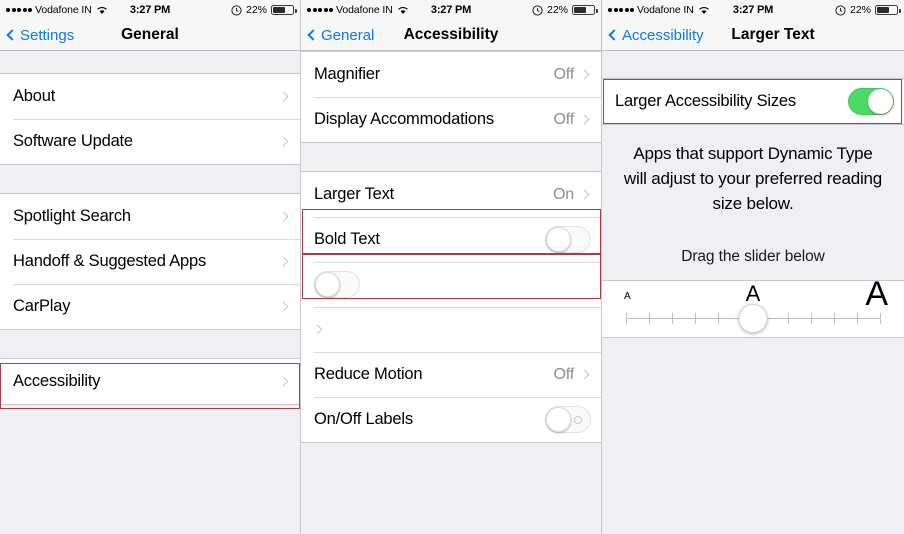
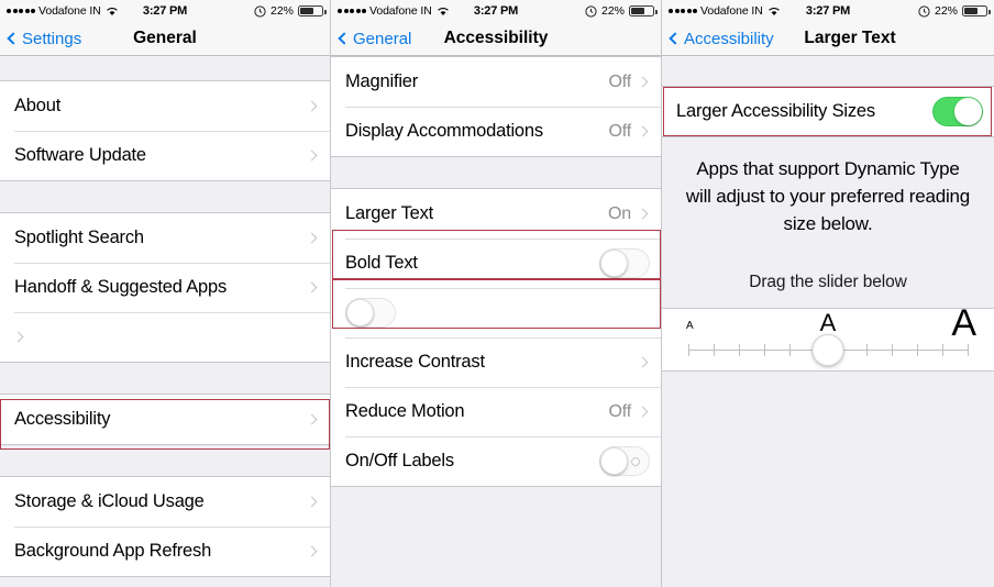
  Vodafone IN
  3:27 PM
  22%
  Settings
  General
  About
  Software Update
  Spotlight Search
  Handoff & Suggested Apps
- CarPlay
  Accessibility
+ Storage & iCloud Usage
+ Background App Refresh
  Vodafone IN
  3:27 PM
  22%
  General
  Accessibility
  Magnifier
  Off
  Display Accommodations
  Off
  Larger Text
  On
  Bold Text
+ Increase Contrast
  Reduce Motion
  Off
  On/Off Labels
  Vodafone IN
  3:27 PM
  22%
  Accessibility
  Larger Text
  Larger Accessibility Sizes
  Apps that support Dynamic Type will adjust to your preferred reading size below.
  Drag the slider below
  A
  A
  A
